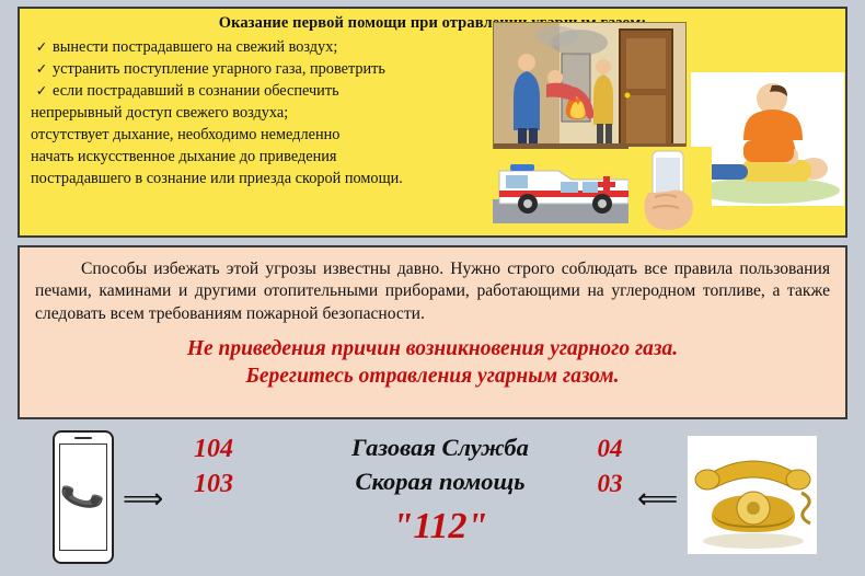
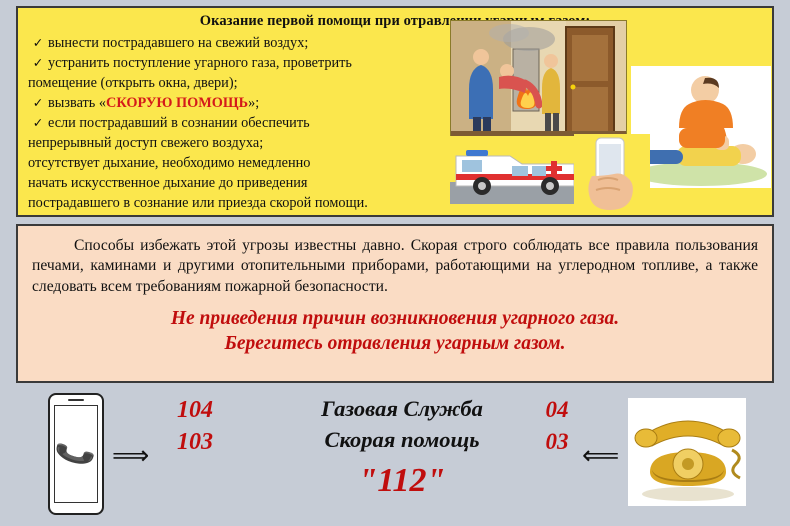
  ✓ вынести пострадавшего на свежий воздух;
  ✓ устранить поступление угарного газа, проветрить
+ помещение (открыть окна, двери);
+ ✓ вызвать «СКОРУЮ ПОМОЩЬ»;
  ✓ если пострадавший в сознании обеспечить
  непрерывный доступ свежего воздуха;
  отсутствует дыхание, необходимо немедленно
  начать искусственное дыхание до приведения
  пострадавшего в сознание или приезда скорой помощи.
- Способы избежать этой угрозы известны давно. Нужно строго соблюдать все правила пользования печами, каминами и другими отопительными приборами, работающими на углеродном топливе, а также следовать всем требованиям пожарной безопасности.
+ Способы избежать этой угрозы известны давно. Скорая строго соблюдать все правила пользования печами, каминами и другими отопительными приборами, работающими на углеродном топливе, а также следовать всем требованиям пожарной безопасности.
  Не приведения причин возникновения угарного газа.
  Берегитесь отравления угарным газом.
  ⟹
  104
  103
  Газовая Служба
  Скорая помощь
  04
  03
  "112"
  ⟸
